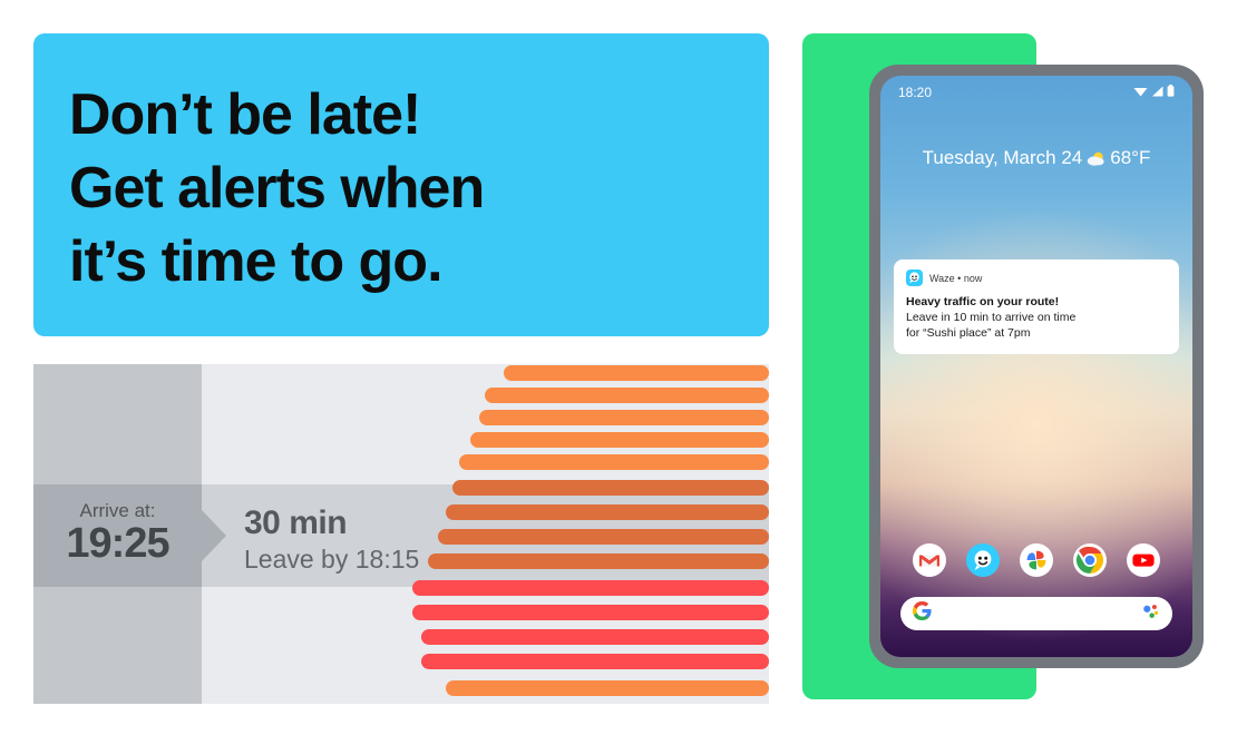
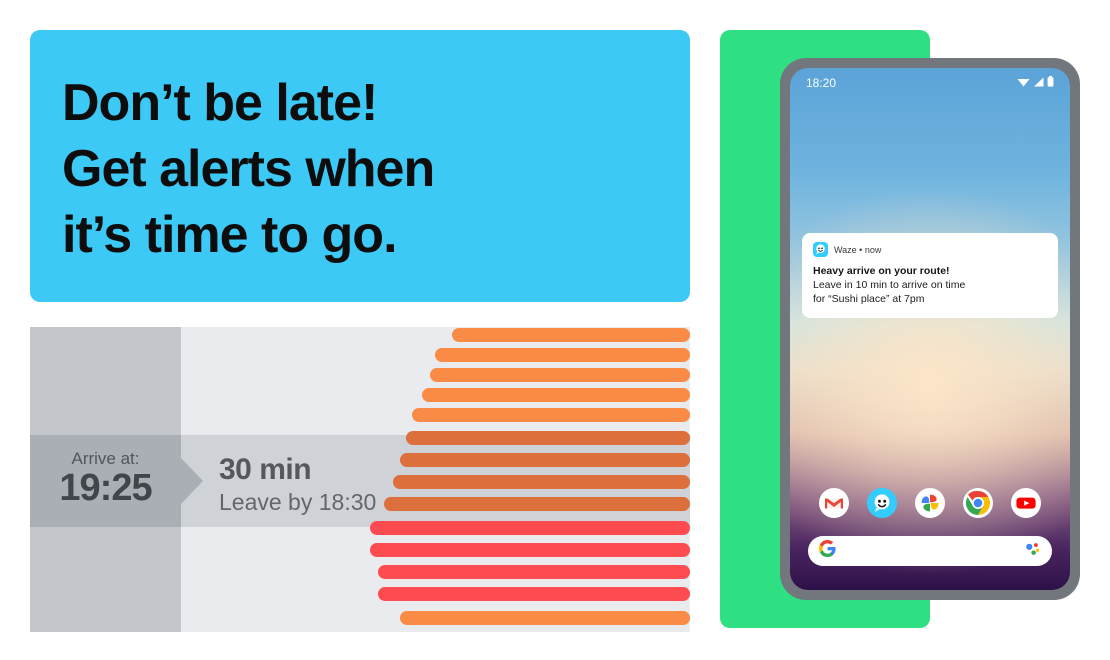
  Don’t be late!
  Get alerts when
  it’s time to go.
  Arrive at:
  19:25
  30 min
- Leave by 18:15
+ Leave by 18:30
  18:20
- Tuesday, March 24
- 68°F
  Waze • now
- Heavy traffic on your route!
+ Heavy arrive on your route!
  Leave in 10 min to arrive on time
  for “Sushi place” at 7pm
